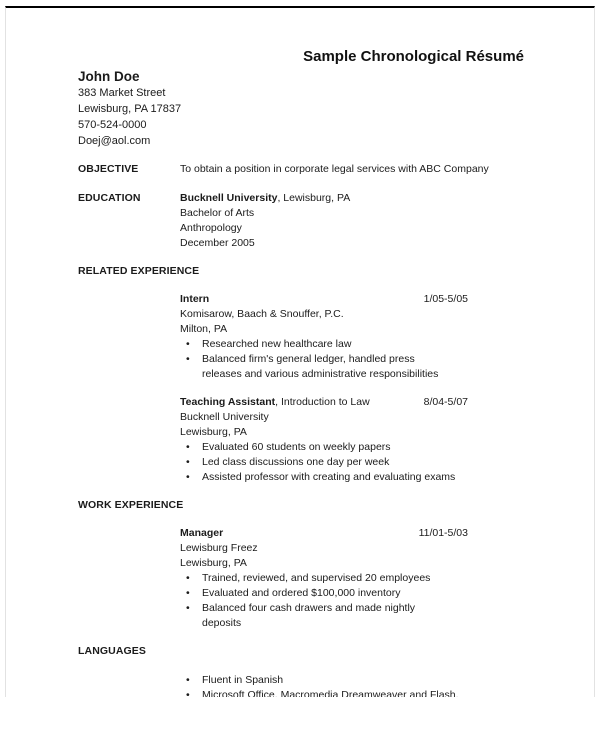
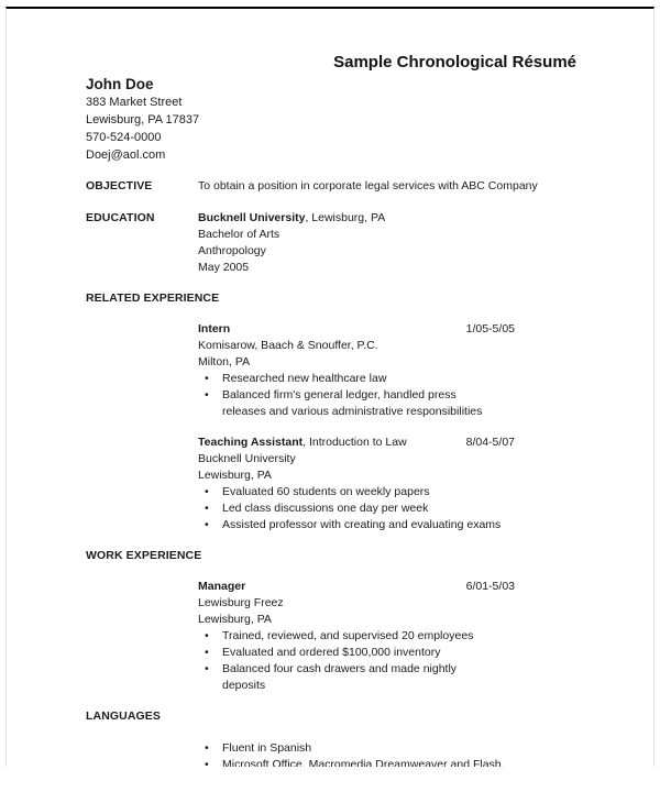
  Sample Chronological Résumé
  John Doe
  383 Market Street
  Lewisburg, PA 17837
  570-524-0000
  Doej@aol.com
  OBJECTIVE
  To obtain a position in corporate legal services with ABC Company
  EDUCATION
  Bucknell University, Lewisburg, PA
  Bachelor of Arts
  Anthropology
- December 2005
+ May 2005
  RELATED EXPERIENCE
  Intern
  1/05-5/05
  Komisarow, Baach & Snouffer, P.C.
  Milton, PA
  •
  Researched new healthcare law
  •
  Balanced firm's general ledger, handled press releases and various administrative responsibilities
  Teaching Assistant, Introduction to Law
  8/04-5/07
  Bucknell University
  Lewisburg, PA
  •
  Evaluated 60 students on weekly papers
  •
  Led class discussions one day per week
  •
  Assisted professor with creating and evaluating exams
  WORK EXPERIENCE
  Manager
- 11/01-5/03
+ 6/01-5/03
  Lewisburg Freez
  Lewisburg, PA
  •
  Trained, reviewed, and supervised 20 employees
  •
  Evaluated and ordered $100,000 inventory
  •
  Balanced four cash drawers and made nightly deposits
  LANGUAGES
  •
  Fluent in Spanish
  •
  Microsoft Office, Macromedia Dreamweaver and Flash,
